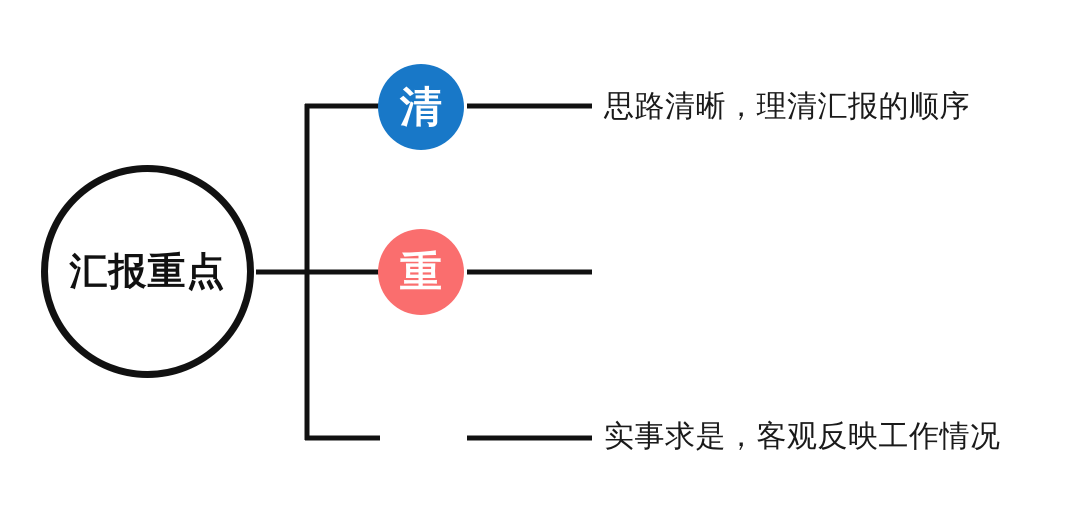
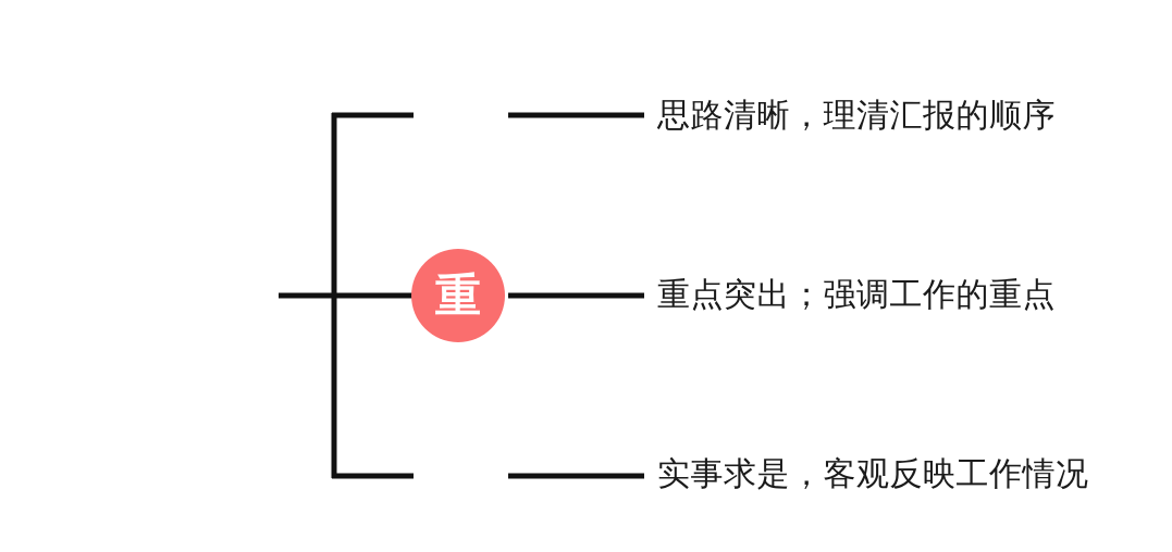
- 汇报重点
- 清
  思路清晰，理清汇报的顺序
  重
+ 重点突出；强调工作的重点
  实事求是，客观反映工作情况
